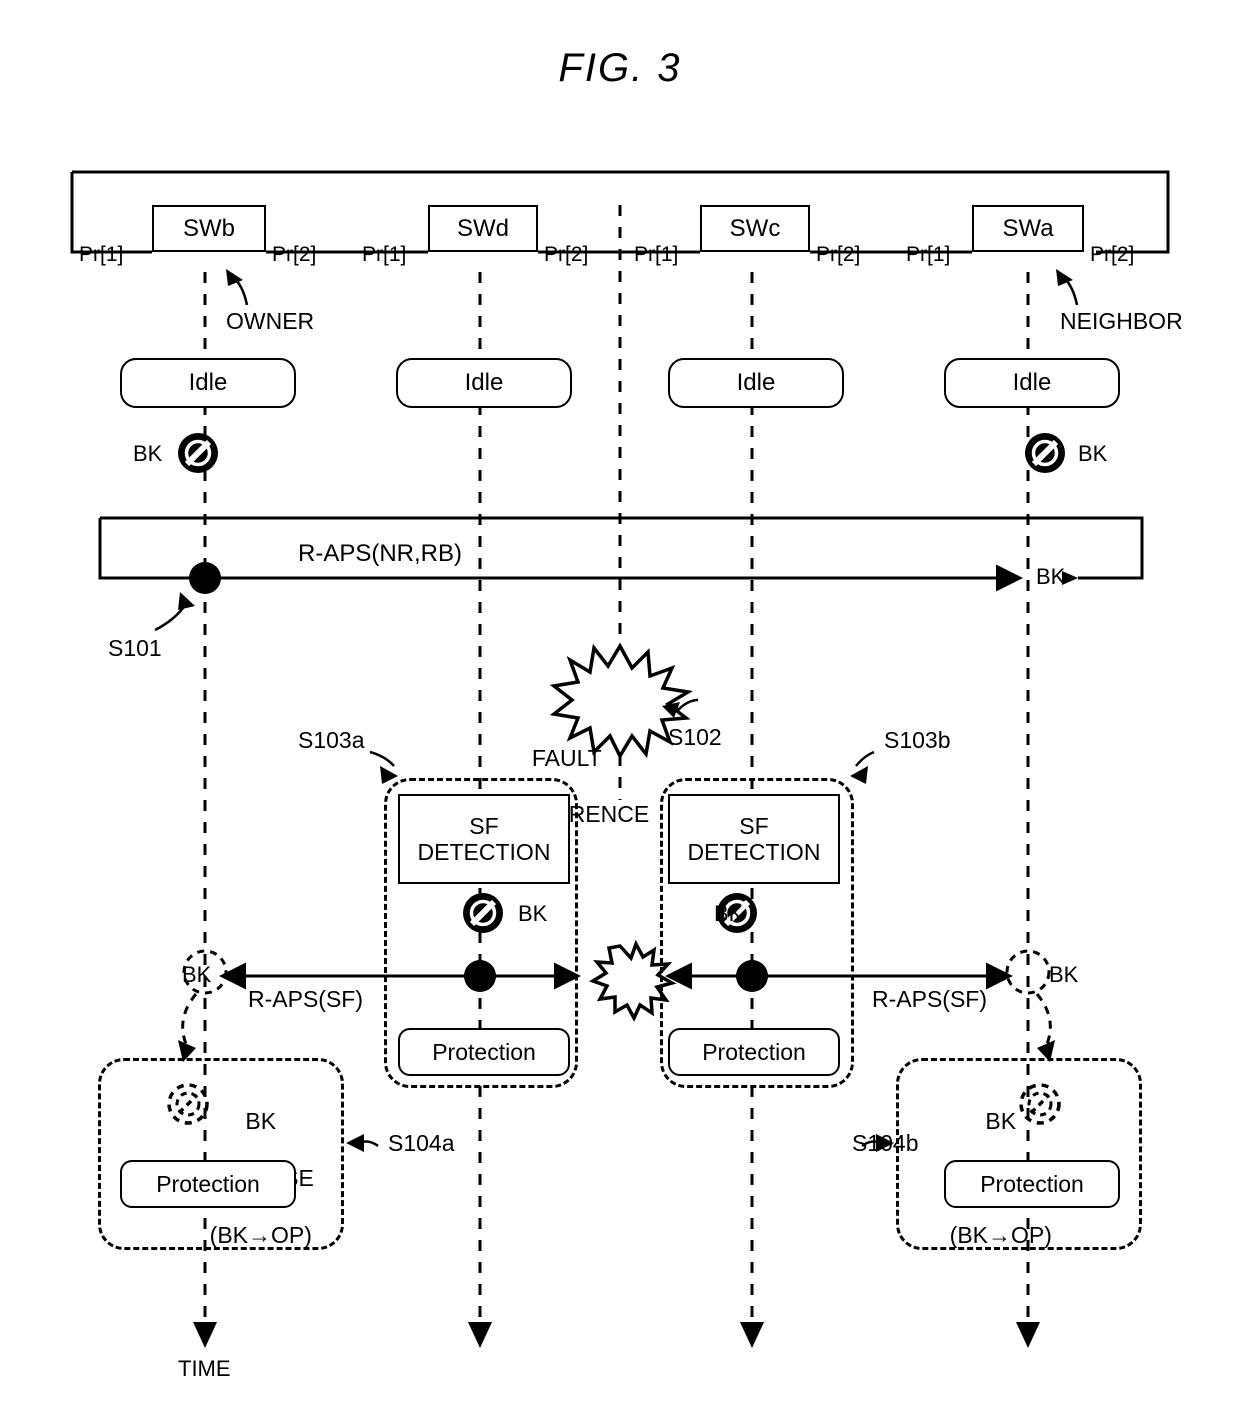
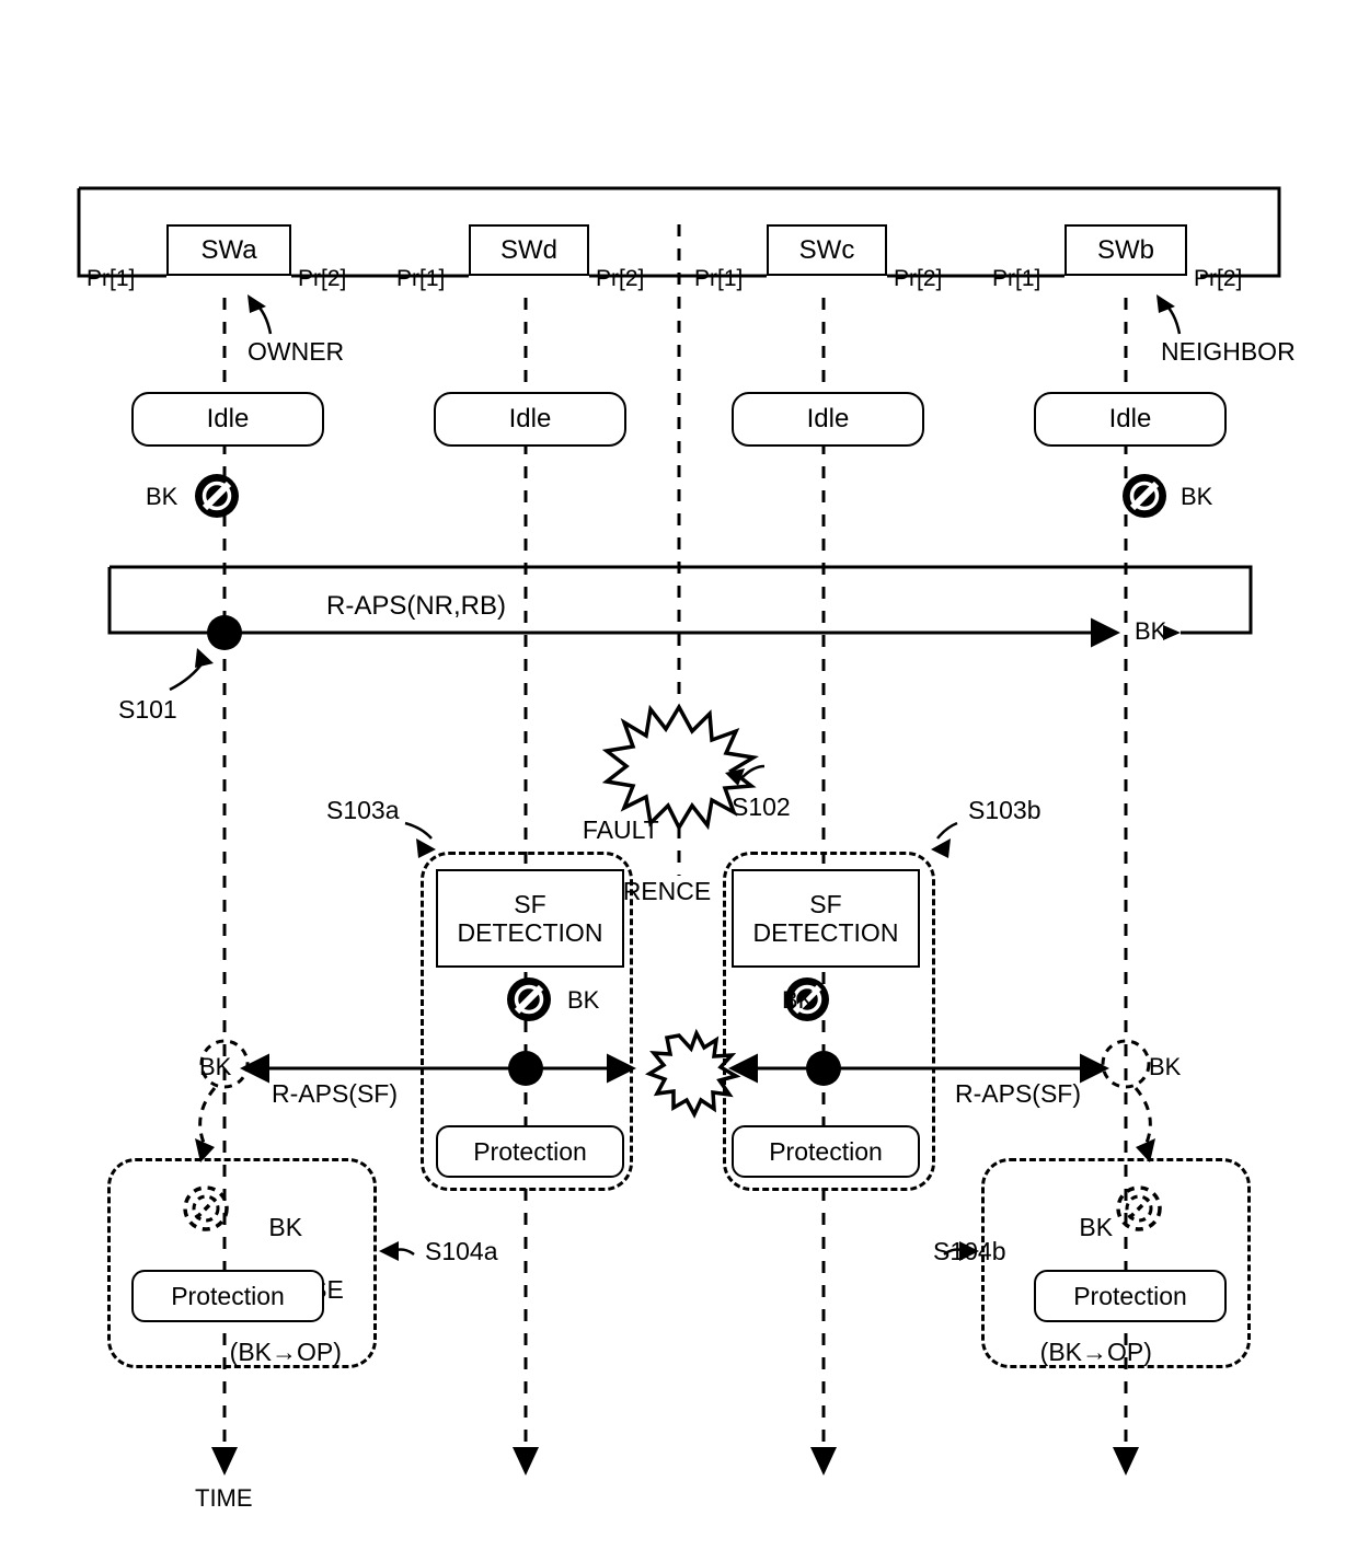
- FIG. 3
- SWb
+ SWa
  SWd
  SWc
- SWa
+ SWb
  Pr[1]
  Pr[2]
  Pr[1]
  Pr[2]
  Pr[1]
  Pr[2]
  Pr[1]
  Pr[2]
  OWNER
  NEIGHBOR
  Idle
  Idle
  Idle
  Idle
  BK
  BK
  R-APS(NR,RB)
  BK
  S101
  FAULT
  S102
  S103a
  SF
  DETECTION
  BK
  Protection
  S103b
  SF
  DETECTION
  BK
  Protection
  R-APS(SF)
  R-APS(SF)
  BK
  BK
  BK
  (BK→OP)
  Protection
  S104a
  BK
  (BK→OP)
  Protection
  S104b
  TIME
